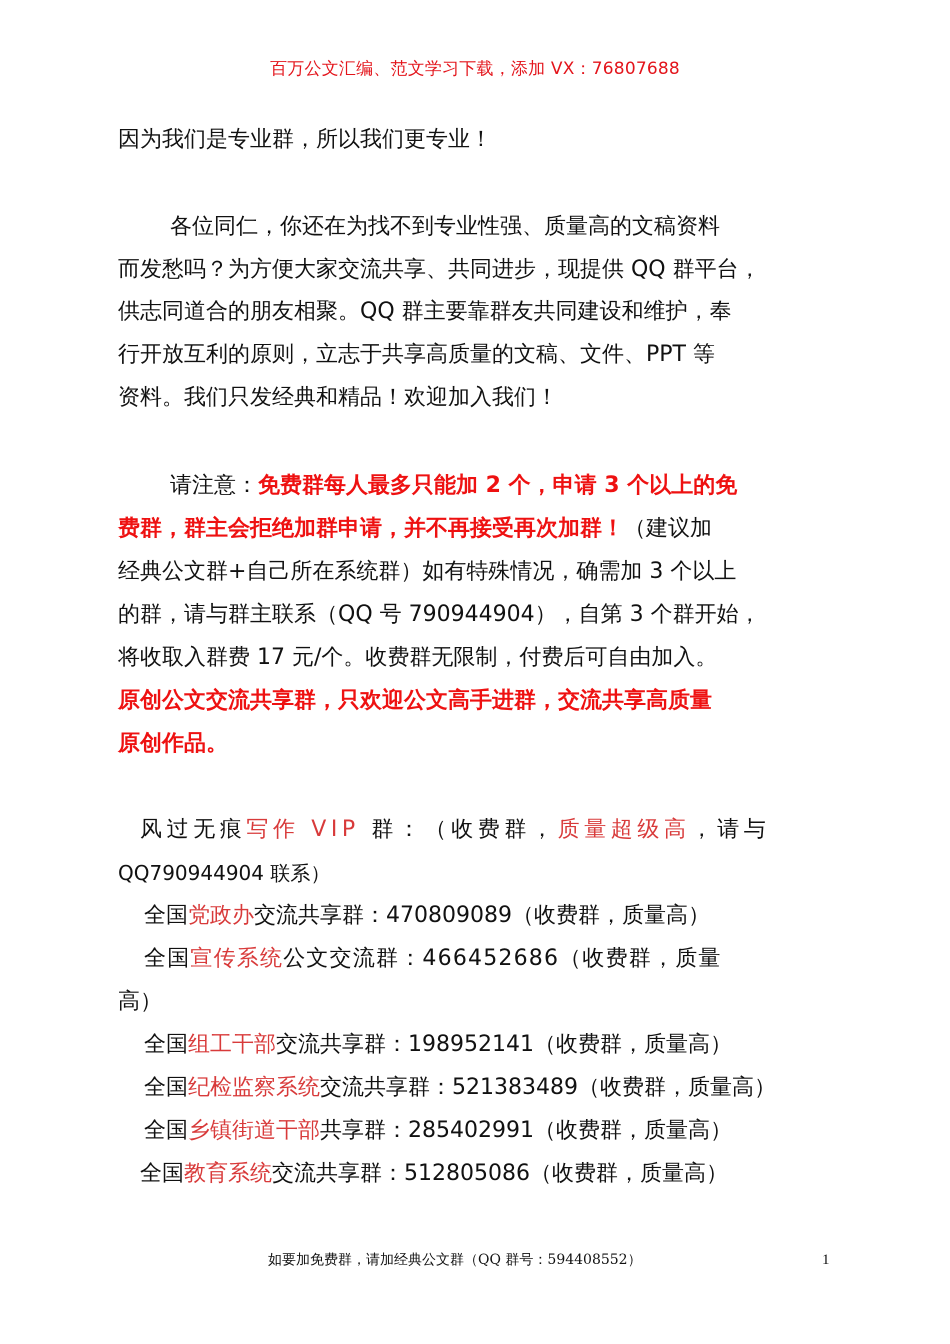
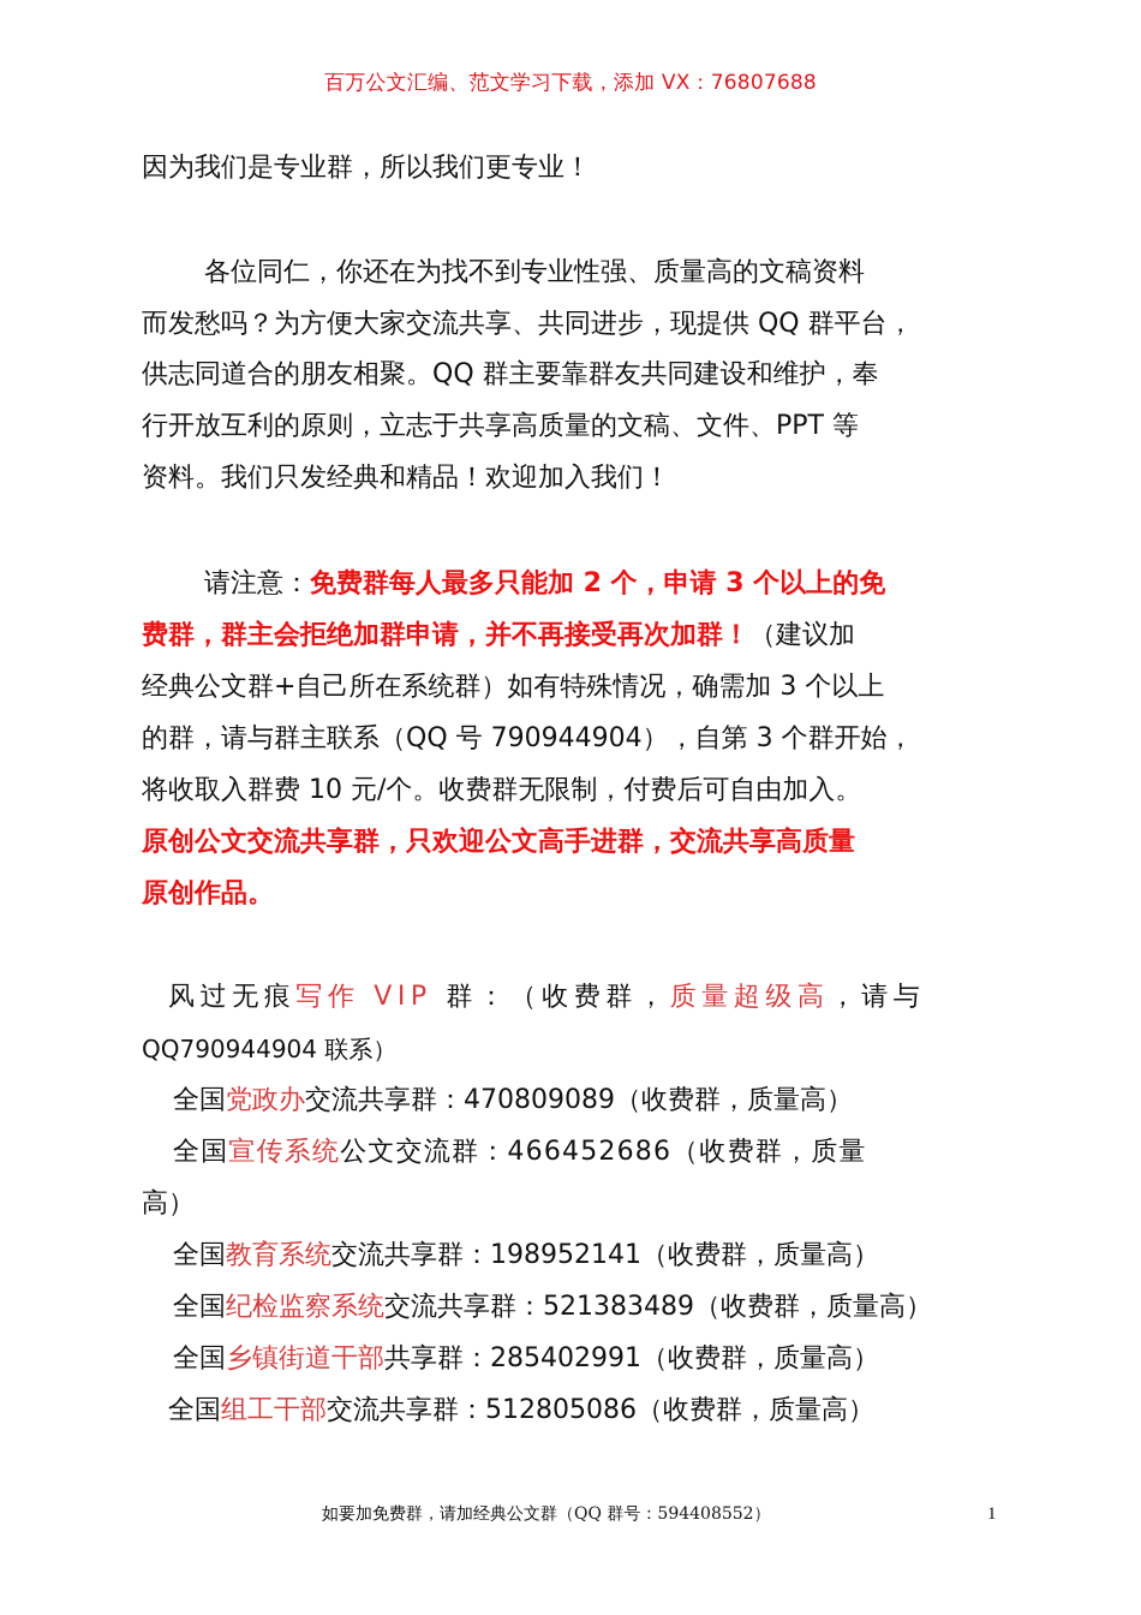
  百万公文汇编、范文学习下载，添加 VX：76807688
  因为我们是专业群，所以我们更专业！
  各位同仁，你还在为找不到专业性强、质量高的文稿资料
  而发愁吗？为方便大家交流共享、共同进步，现提供 QQ 群平台，
  供志同道合的朋友相聚。QQ 群主要靠群友共同建设和维护，奉
  行开放互利的原则，立志于共享高质量的文稿、文件、PPT 等
  资料。我们只发经典和精品！欢迎加入我们！
  请注意：免费群每人最多只能加 2 个，申请 3 个以上的免
  费群，群主会拒绝加群申请，并不再接受再次加群！（建议加
  经典公文群+自己所在系统群）如有特殊情况，确需加 3 个以上
  的群，请与群主联系（QQ 号 790944904），自第 3 个群开始，
- 将收取入群费 17 元/个。收费群无限制，付费后可自由加入。
+ 将收取入群费 10 元/个。收费群无限制，付费后可自由加入。
  原创公文交流共享群，只欢迎公文高手进群，交流共享高质量
  原创作品。
  风过无痕写作 VIP 群：（收费群，质量超级高，请与
  QQ790944904 联系）
  全国党政办交流共享群：470809089（收费群，质量高）
  全国宣传系统公文交流群：466452686（收费群，质量
  高）
- 全国组工干部交流共享群：198952141（收费群，质量高）
+ 全国教育系统交流共享群：198952141（收费群，质量高）
  全国纪检监察系统交流共享群：521383489（收费群，质量高）
  全国乡镇街道干部共享群：285402991（收费群，质量高）
- 全国教育系统交流共享群：512805086（收费群，质量高）
+ 全国组工干部交流共享群：512805086（收费群，质量高）
  如要加免费群，请加经典公文群（QQ 群号：594408552）
  1
